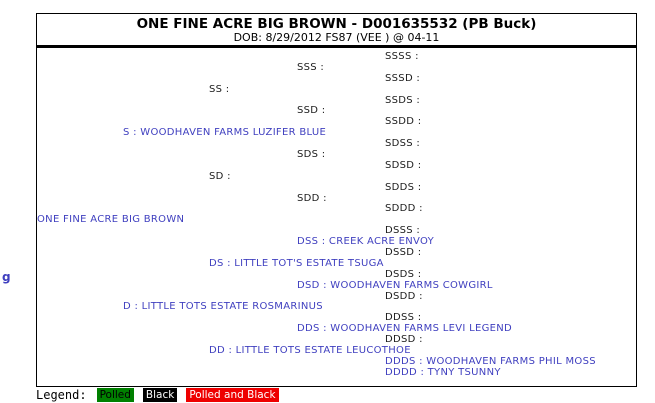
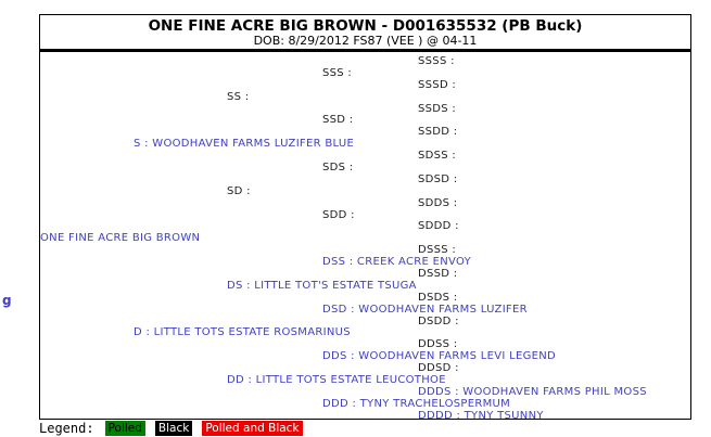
  g
  ONE FINE ACRE BIG BROWN - D001635532 (PB Buck)
  DOB: 8/29/2012 FS87 (VEE ) @ 04-11
  SSSS :
  SSS :
  SSSD :
  SS :
  SSDS :
  SSD :
  SSDD :
  S : WOODHAVEN FARMS LUZIFER BLUE
  SDSS :
  SDS :
  SDSD :
  SD :
  SDDS :
  SDD :
  SDDD :
  ONE FINE ACRE BIG BROWN
  DSSS :
  DSS : CREEK ACRE ENVOY
  DSSD :
  DS : LITTLE TOT'S ESTATE TSUGA
  DSDS :
- DSD : WOODHAVEN FARMS COWGIRL
+ DSD : WOODHAVEN FARMS LUZIFER
  DSDD :
  D : LITTLE TOTS ESTATE ROSMARINUS
  DDSS :
  DDS : WOODHAVEN FARMS LEVI LEGEND
  DDSD :
  DD : LITTLE TOTS ESTATE LEUCOTHOE
  DDDS : WOODHAVEN FARMS PHIL MOSS
+ DDD : TYNY TRACHELOSPERMUM
  DDDD : TYNY TSUNNY
  Legend:
  Polled
  Black
  Polled and Black
